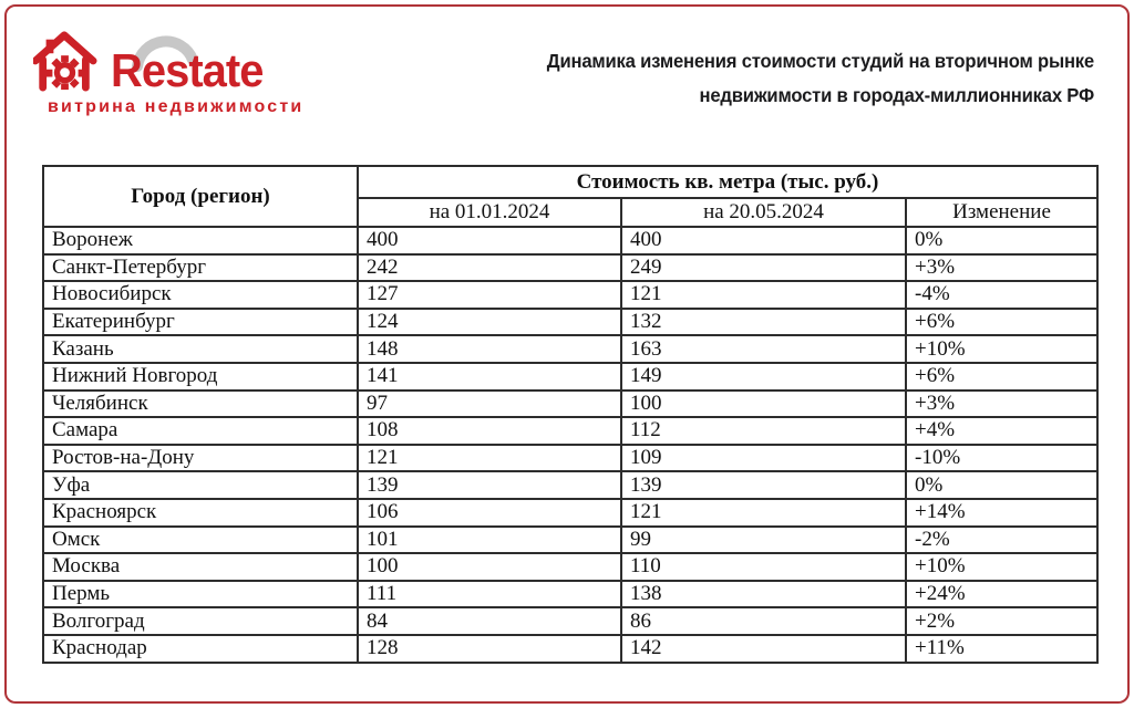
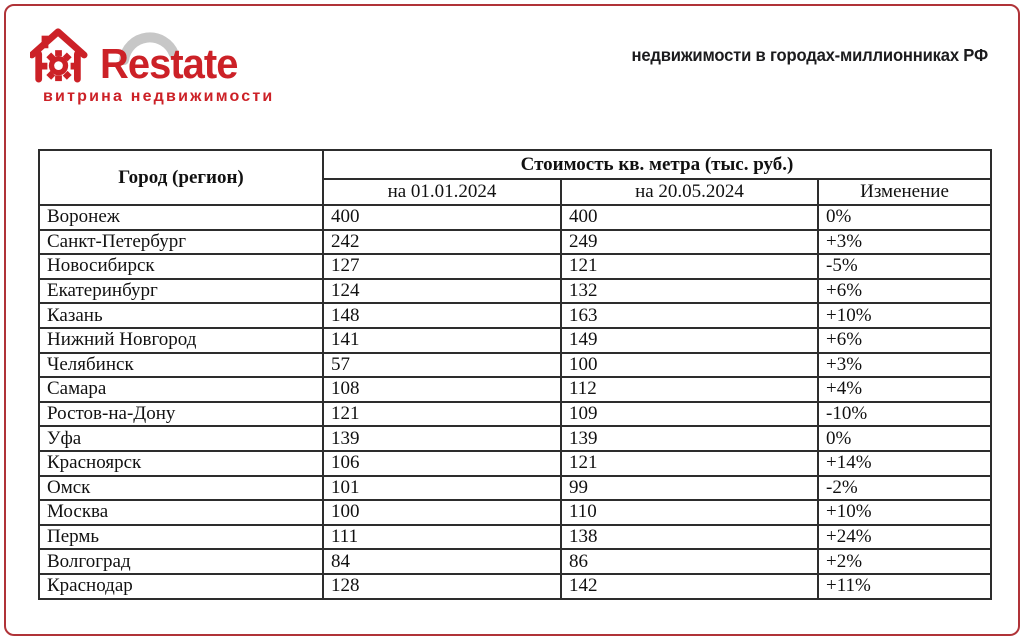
  Restate
  витрина недвижимости
- Динамика изменения стоимости студий на вторичном рынке
  недвижимости в городах-миллионниках РФ
  Город (регион)	Стоимость кв. метра (тыс. руб.)
  на 01.01.2024	на 20.05.2024	Изменение
  Воронеж	400	400	0%
  Санкт-Петербург	242	249	+3%
- Новосибирск	127	121	-4%
+ Новосибирск	127	121	-5%
  Екатеринбург	124	132	+6%
  Казань	148	163	+10%
  Нижний Новгород	141	149	+6%
- Челябинск	97	100	+3%
+ Челябинск	57	100	+3%
  Самара	108	112	+4%
  Ростов-на-Дону	121	109	-10%
  Уфа	139	139	0%
  Красноярск	106	121	+14%
  Омск	101	99	-2%
  Москва	100	110	+10%
  Пермь	111	138	+24%
  Волгоград	84	86	+2%
  Краснодар	128	142	+11%
